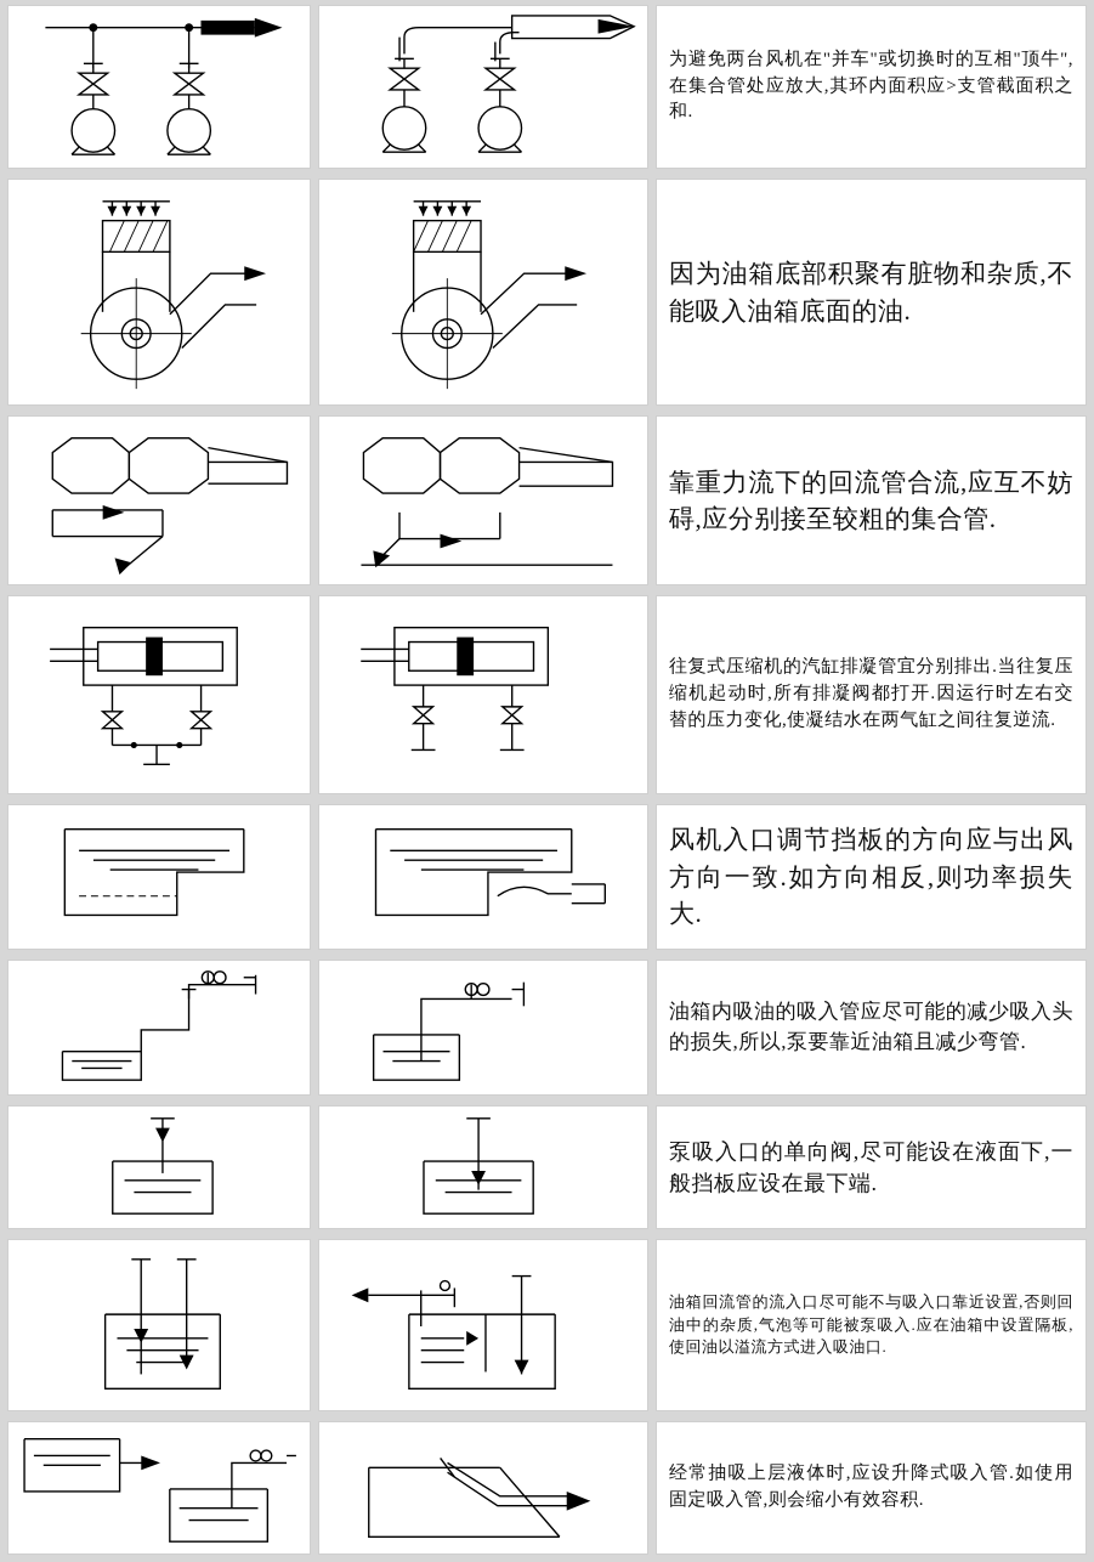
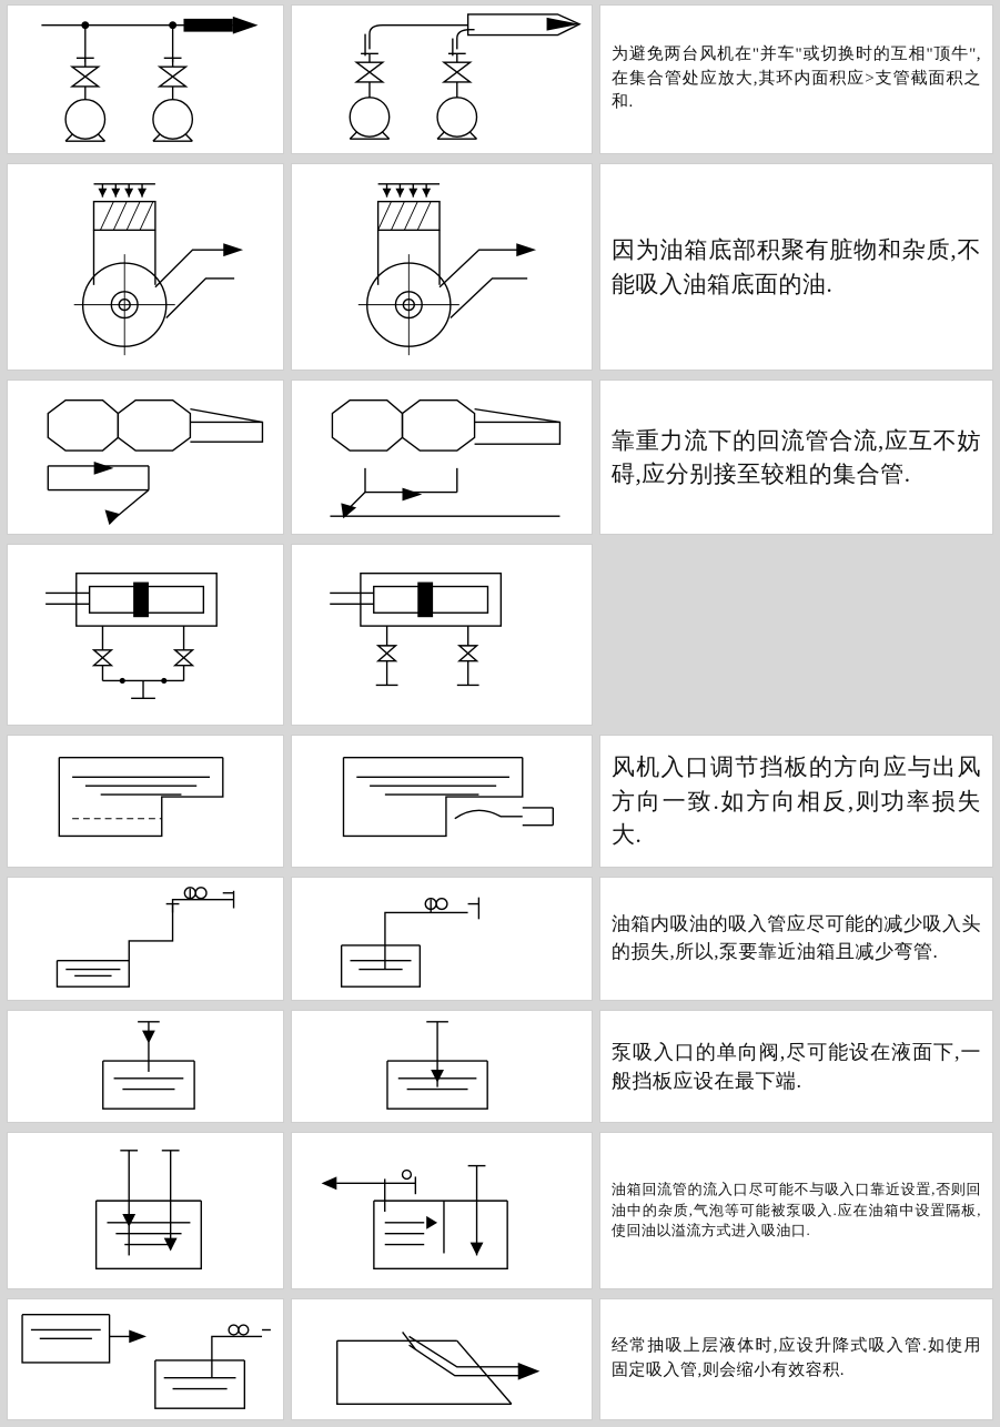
  为避免两台风机在"并车"或切换时的互相"顶牛",在集合管处应放大,其环内面积应>支管截面积之和.
  因为油箱底部积聚有脏物和杂质,不能吸入油箱底面的油.
  靠重力流下的回流管合流,应互不妨碍,应分别接至较粗的集合管.
- 往复式压缩机的汽缸排凝管宜分别排出.当往复压缩机起动时,所有排凝阀都打开.因运行时左右交替的压力变化,使凝结水在两气缸之间往复逆流.
  风机入口调节挡板的方向应与出风方向一致.如方向相反,则功率损失大.
  油箱内吸油的吸入管应尽可能的减少吸入头的损失,所以,泵要靠近油箱且减少弯管.
  泵吸入口的单向阀,尽可能设在液面下,一般挡板应设在最下端.
  油箱回流管的流入口尽可能不与吸入口靠近设置,否则回油中的杂质,气泡等可能被泵吸入.应在油箱中设置隔板,使回油以溢流方式进入吸油口.
  经常抽吸上层液体时,应设升降式吸入管.如使用固定吸入管,则会缩小有效容积.
